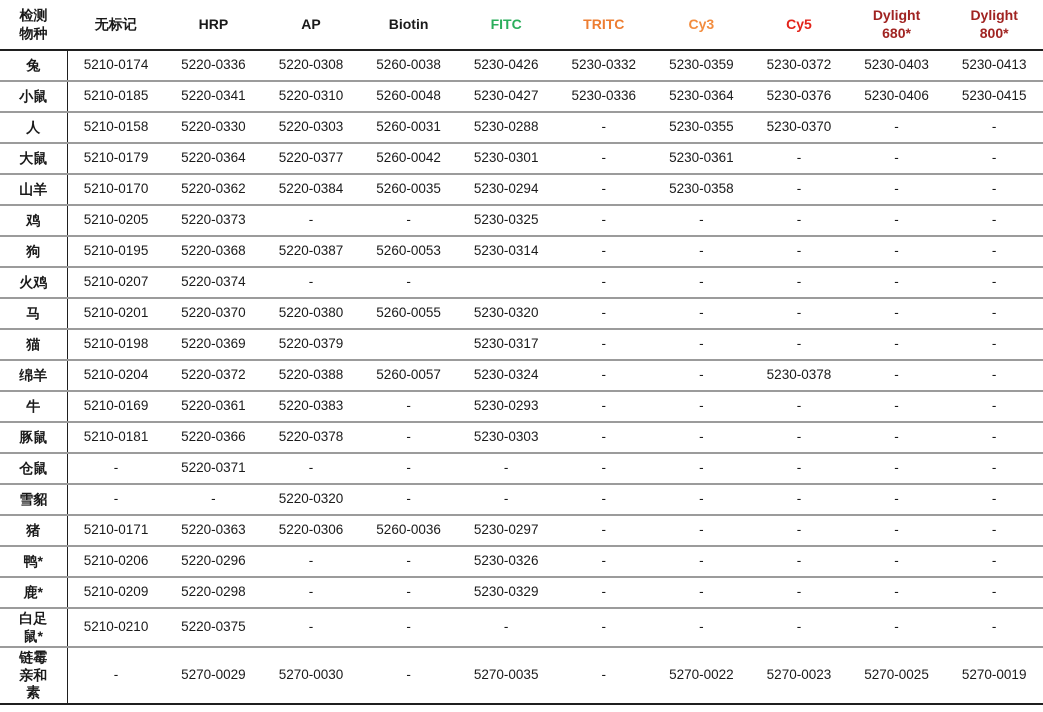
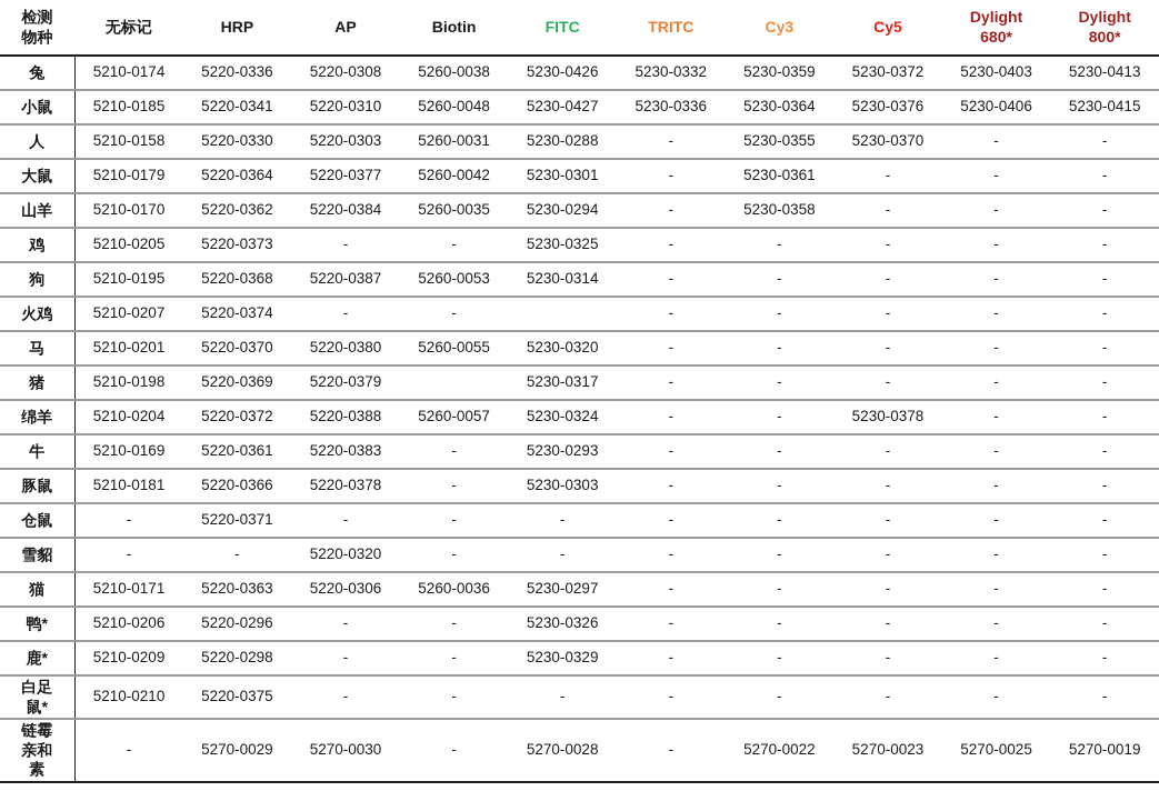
  检测 物种	无标记	HRP	AP	Biotin	FITC	TRITC	Cy3	Cy5	Dylight 680*	Dylight 800*
  兔	5210-0174	5220-0336	5220-0308	5260-0038	5230-0426	5230-0332	5230-0359	5230-0372	5230-0403	5230-0413
  小鼠	5210-0185	5220-0341	5220-0310	5260-0048	5230-0427	5230-0336	5230-0364	5230-0376	5230-0406	5230-0415
  人	5210-0158	5220-0330	5220-0303	5260-0031	5230-0288	-	5230-0355	5230-0370	-	-
  大鼠	5210-0179	5220-0364	5220-0377	5260-0042	5230-0301	-	5230-0361	-	-	-
  山羊	5210-0170	5220-0362	5220-0384	5260-0035	5230-0294	-	5230-0358	-	-	-
  鸡	5210-0205	5220-0373	-	-	5230-0325	-	-	-	-	-
  狗	5210-0195	5220-0368	5220-0387	5260-0053	5230-0314	-	-	-	-	-
  火鸡	5210-0207	5220-0374	-	-		-	-	-	-	-
  马	5210-0201	5220-0370	5220-0380	5260-0055	5230-0320	-	-	-	-	-
- 猫	5210-0198	5220-0369	5220-0379		5230-0317	-	-	-	-	-
+ 猪	5210-0198	5220-0369	5220-0379		5230-0317	-	-	-	-	-
  绵羊	5210-0204	5220-0372	5220-0388	5260-0057	5230-0324	-	-	5230-0378	-	-
  牛	5210-0169	5220-0361	5220-0383	-	5230-0293	-	-	-	-	-
  豚鼠	5210-0181	5220-0366	5220-0378	-	5230-0303	-	-	-	-	-
  仓鼠	-	5220-0371	-	-	-	-	-	-	-	-
  雪貂	-	-	5220-0320	-	-	-	-	-	-	-
- 猪	5210-0171	5220-0363	5220-0306	5260-0036	5230-0297	-	-	-	-	-
+ 猫	5210-0171	5220-0363	5220-0306	5260-0036	5230-0297	-	-	-	-	-
  鸭*	5210-0206	5220-0296	-	-	5230-0326	-	-	-	-	-
  鹿*	5210-0209	5220-0298	-	-	5230-0329	-	-	-	-	-
  白足 鼠*	5210-0210	5220-0375	-	-	-	-	-	-	-	-
- 链霉 亲和 素	-	5270-0029	5270-0030	-	5270-0035	-	5270-0022	5270-0023	5270-0025	5270-0019
+ 链霉 亲和 素	-	5270-0029	5270-0030	-	5270-0028	-	5270-0022	5270-0023	5270-0025	5270-0019
